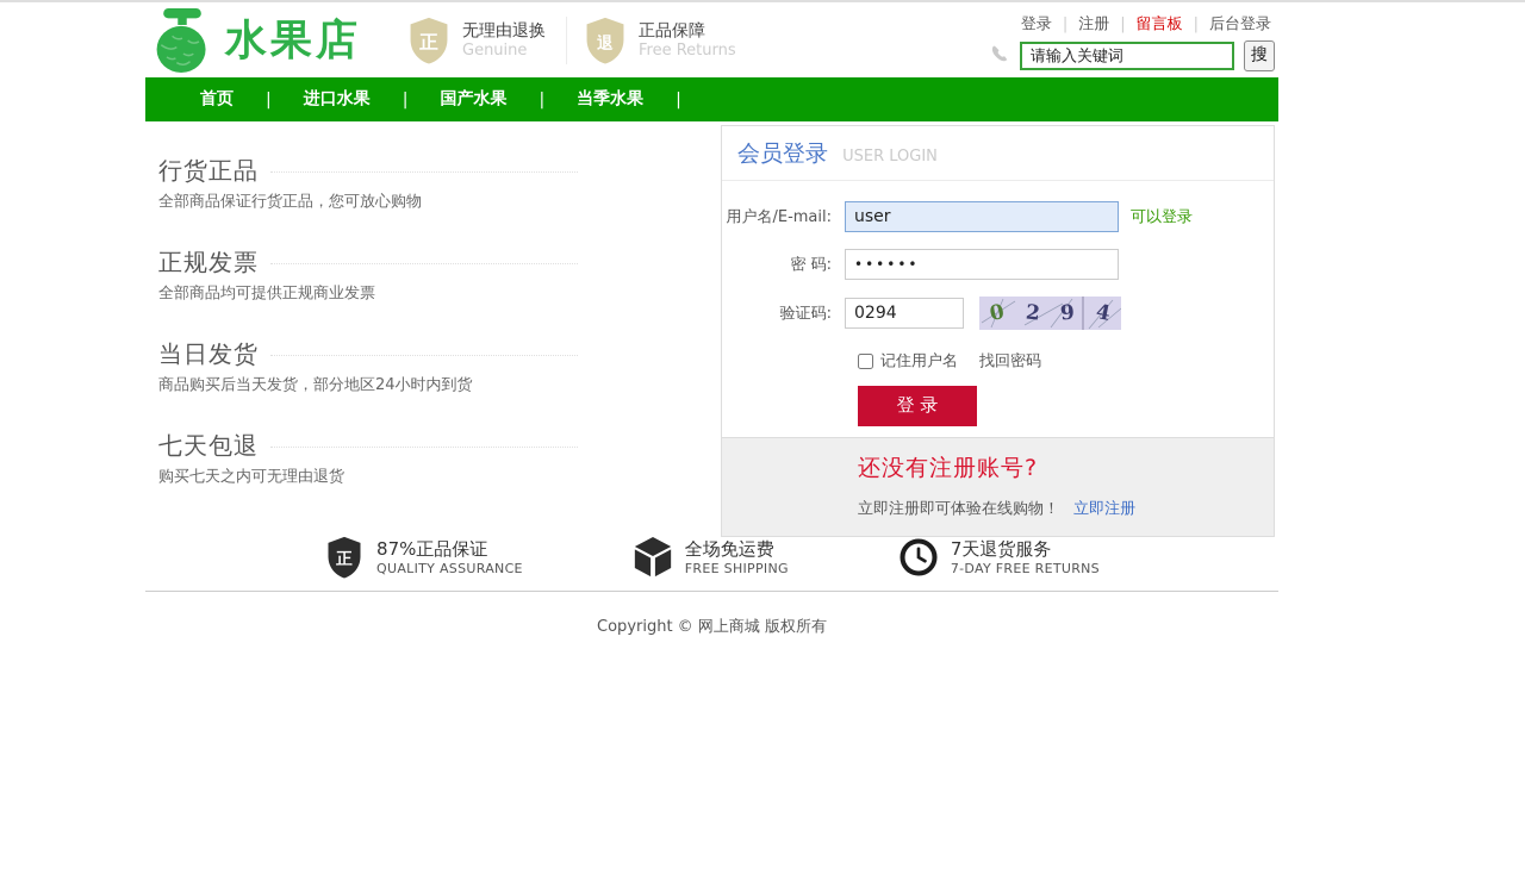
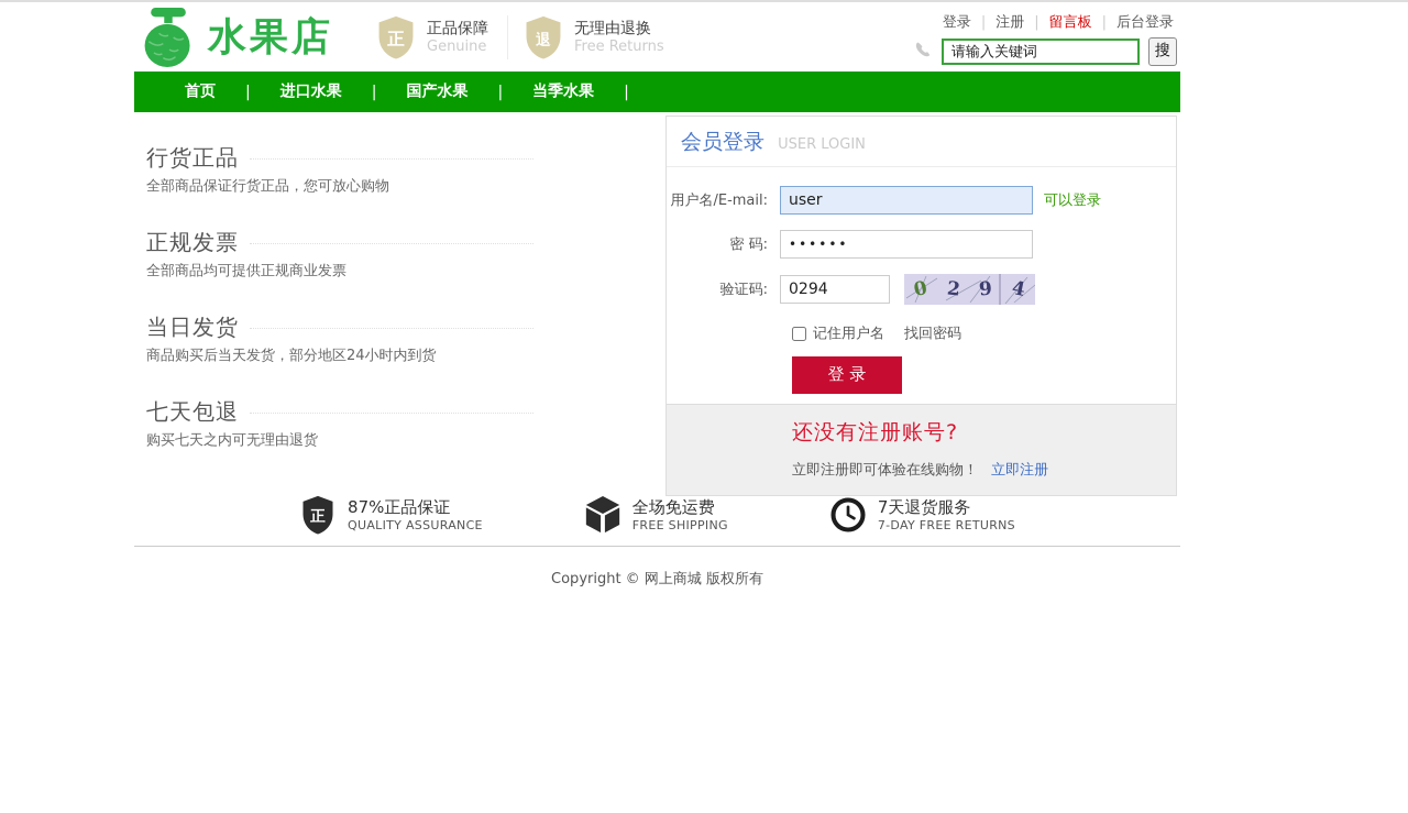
  水果店
  正
- 无理由退换
+ 正品保障
  Genuine
  退
- 正品保障
+ 无理由退换
  Free Returns
  登录
  |
  注册
  |
  留言板
  |
  后台登录
  请输入关键词
  搜
  首页
  |
  进口水果
  |
  国产水果
  |
  当季水果
  |
  行货正品
  全部商品保证行货正品，您可放心购物
  正规发票
  全部商品均可提供正规商业发票
  当日发货
  商品购买后当天发货，部分地区24小时内到货
  七天包退
  购买七天之内可无理由退货
  会员登录 USER LOGIN
  用户名/E-mail:
  user
  可以登录
  密 码:
  ••••••
  验证码:
  0294
  记住用户名
  找回密码
  登 录
  还没有注册账号?
  立即注册即可体验在线购物！ 立即注册
  正
  87%正品保证
  QUALITY ASSURANCE
  全场免运费
  FREE SHIPPING
  7天退货服务
  7-DAY FREE RETURNS
  Copyright © 网上商城 版权所有
